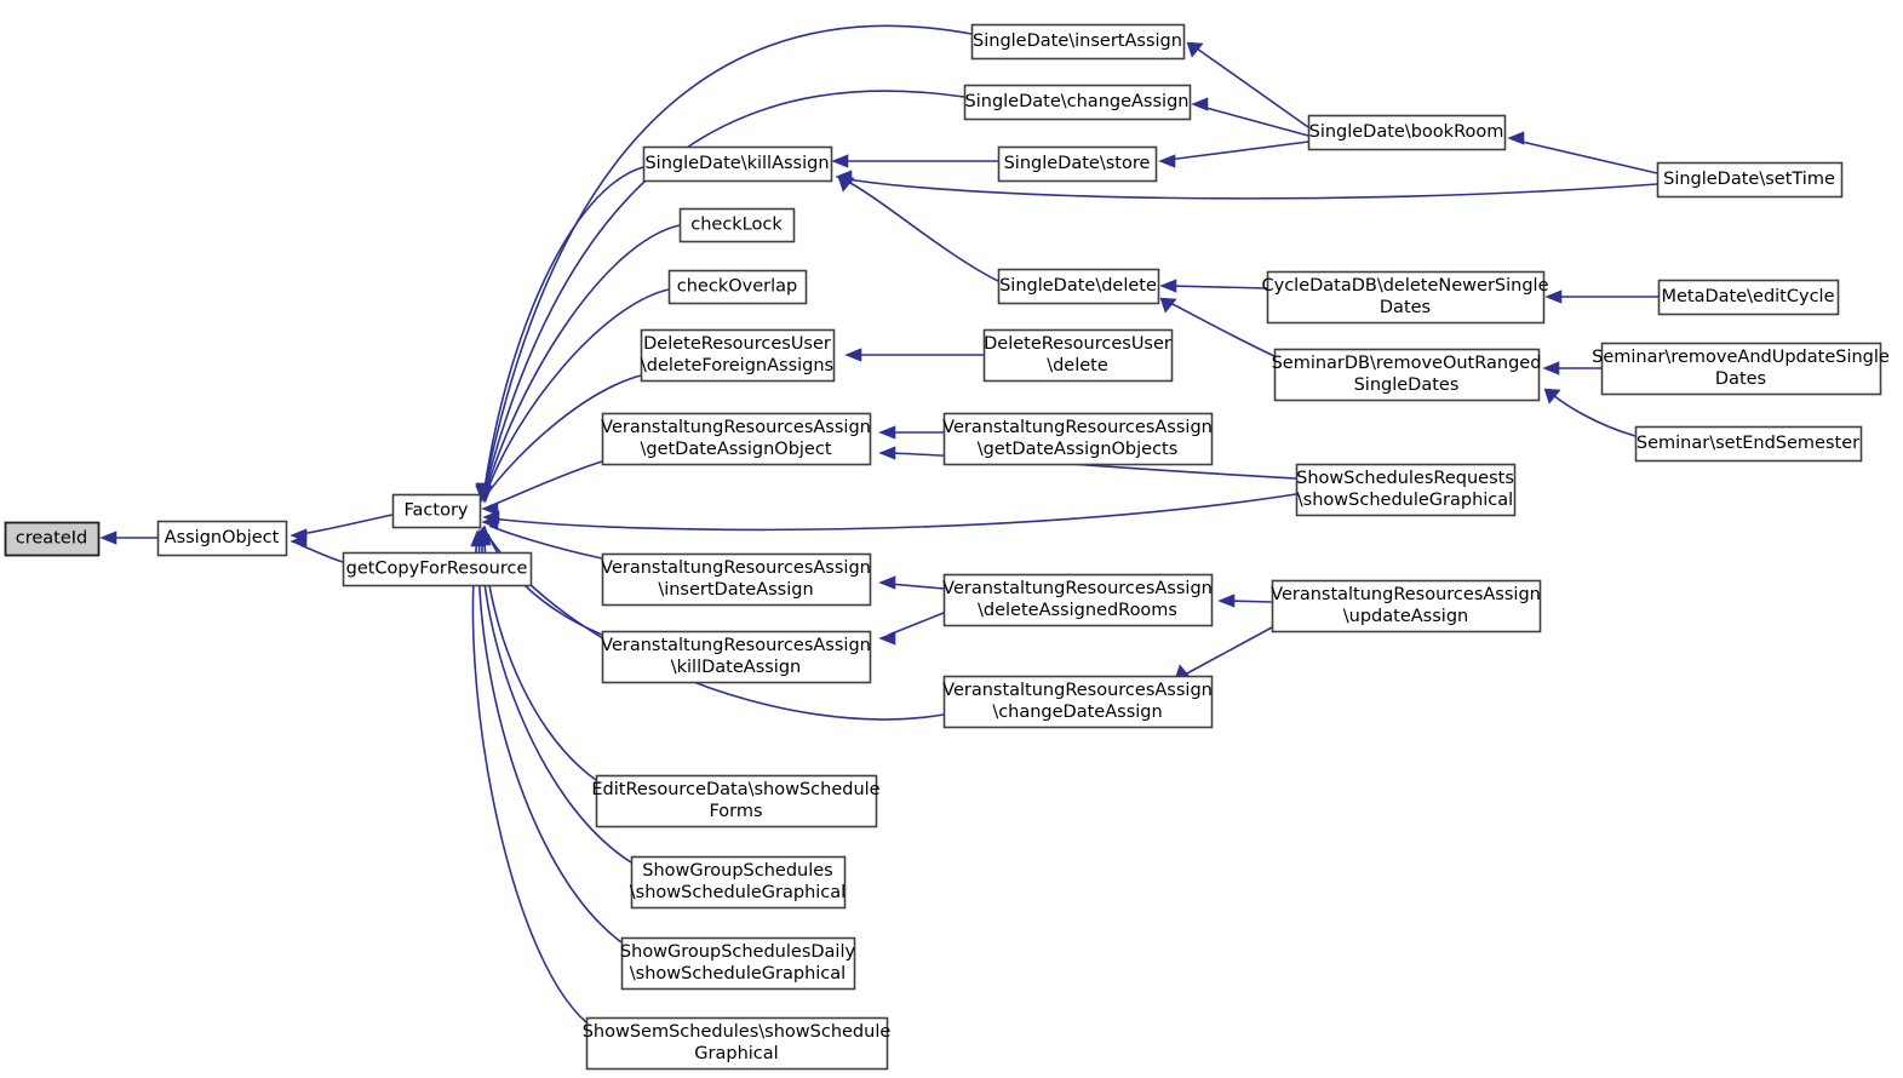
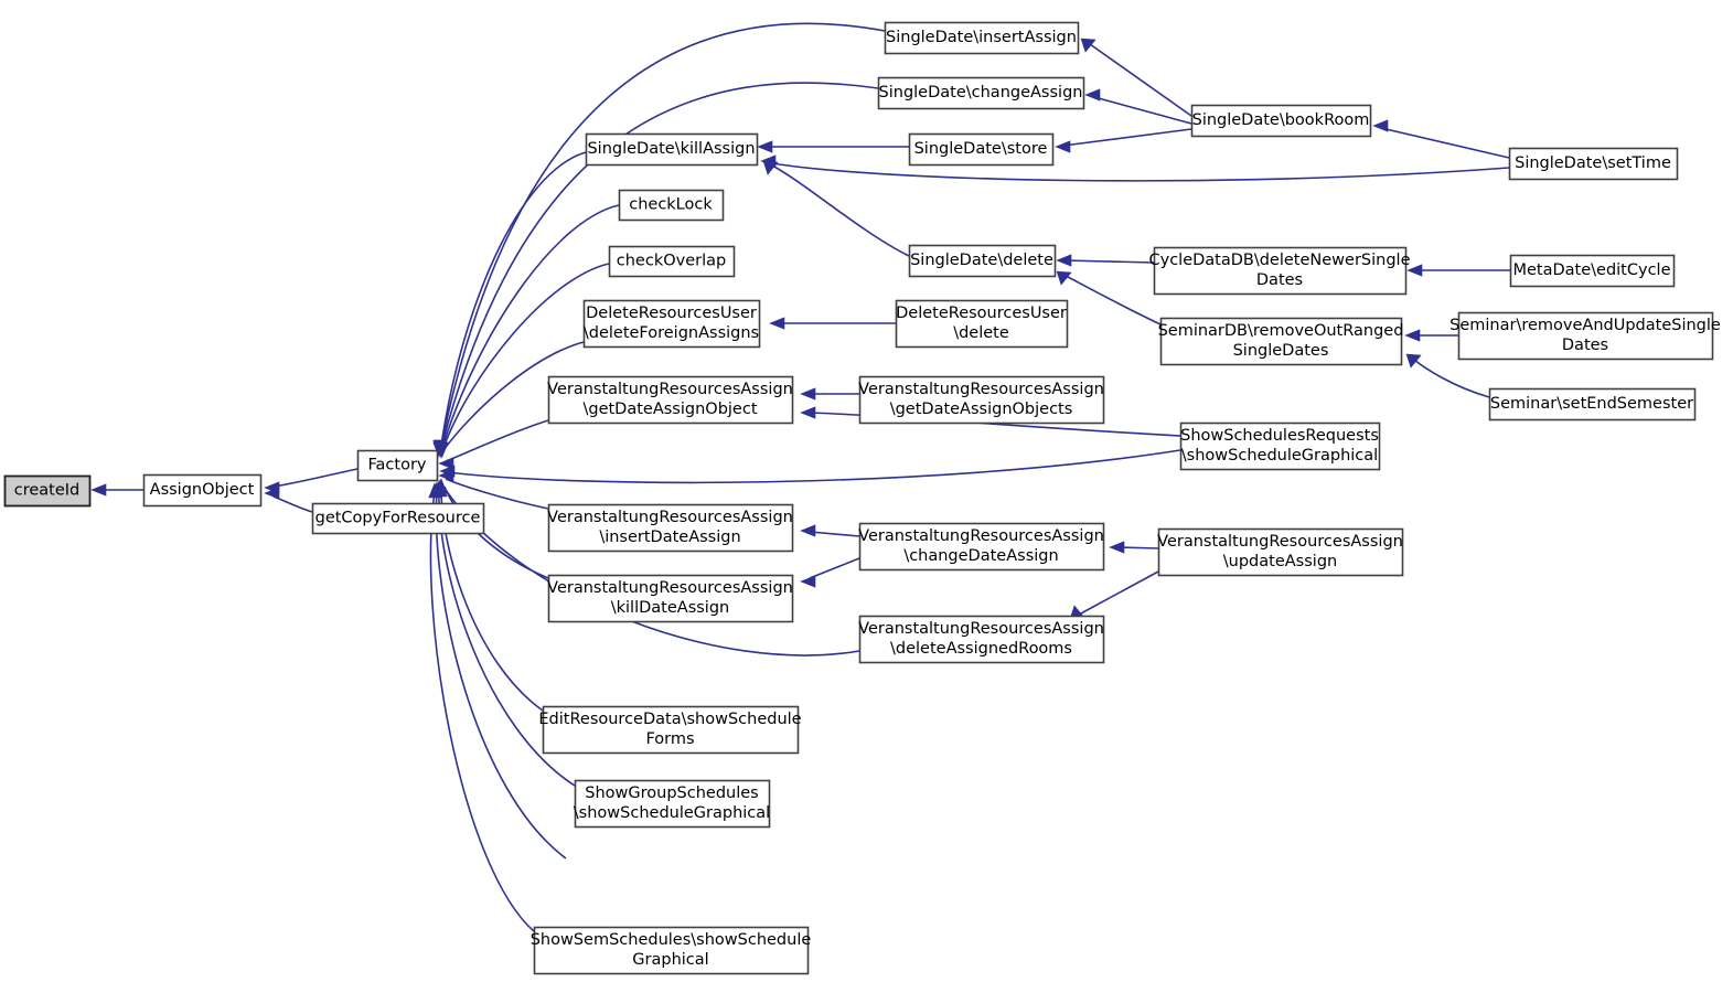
  createId
  AssignObject
  Factory
  getCopyForResource
  SingleDate\insertAssign
  SingleDate\changeAssign
  SingleDate\killAssign
  SingleDate\store
  SingleDate\bookRoom
  SingleDate\setTime
  checkLock
  checkOverlap
  SingleDate\delete
  CycleDataDB\deleteNewerSingle Dates
  MetaDate\editCycle
  DeleteResourcesUser \deleteForeignAssigns
  DeleteResourcesUser \delete
  SeminarDB\removeOutRanged SingleDates
  Seminar\removeAndUpdateSingle Dates
  Seminar\setEndSemester
  VeranstaltungResourcesAssign \getDateAssignObject
  VeranstaltungResourcesAssign \getDateAssignObjects
  ShowSchedulesRequests \showScheduleGraphical
  VeranstaltungResourcesAssign \insertDateAssign
- VeranstaltungResourcesAssign \deleteAssignedRooms
+ VeranstaltungResourcesAssign \changeDateAssign
  VeranstaltungResourcesAssign \updateAssign
  VeranstaltungResourcesAssign \killDateAssign
- VeranstaltungResourcesAssign \changeDateAssign
+ VeranstaltungResourcesAssign \deleteAssignedRooms
  EditResourceData\showSchedule Forms
  ShowGroupSchedules \showScheduleGraphical
- ShowGroupSchedulesDaily \showScheduleGraphical
  ShowSemSchedules\showSchedule Graphical
